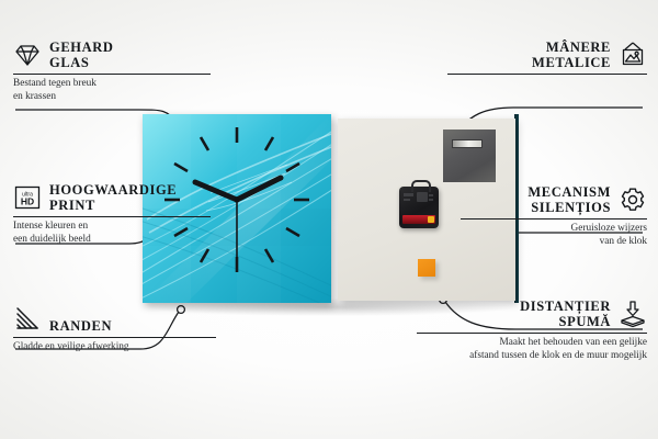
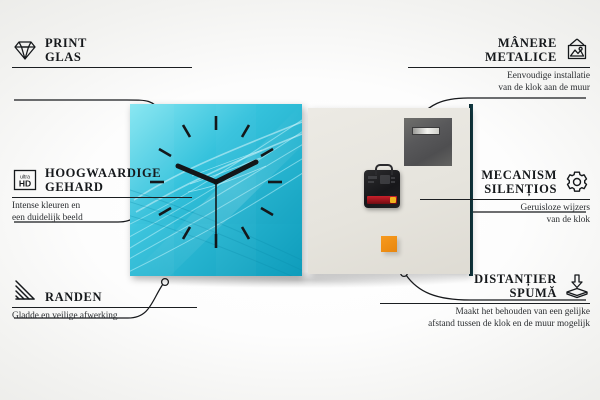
- GEHARD
+ PRINT
  GLAS
- Bestand tegen breuk
- en krassen
  HD
  HOOGWAARDIGE
- PRINT
+ GEHARD
  Intense kleuren en
  een duidelijk beeld
  RANDEN
  Gladde en veilige afwerking
  MÂNERE
  METALICE
+ Eenvoudige installatie
+ van de klok aan de muur
  MECANISM
  SILENȚIOS
  Geruisloze wijzers
  van de klok
  DISTANȚIER
  SPUMĂ
  Maakt het behouden van een gelijke
  afstand tussen de klok en de muur mogelijk
